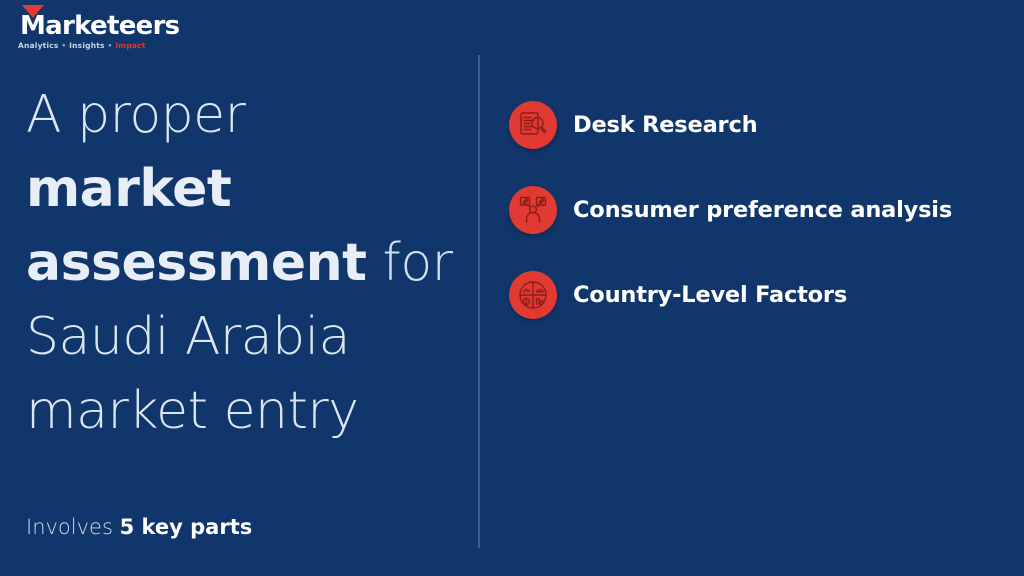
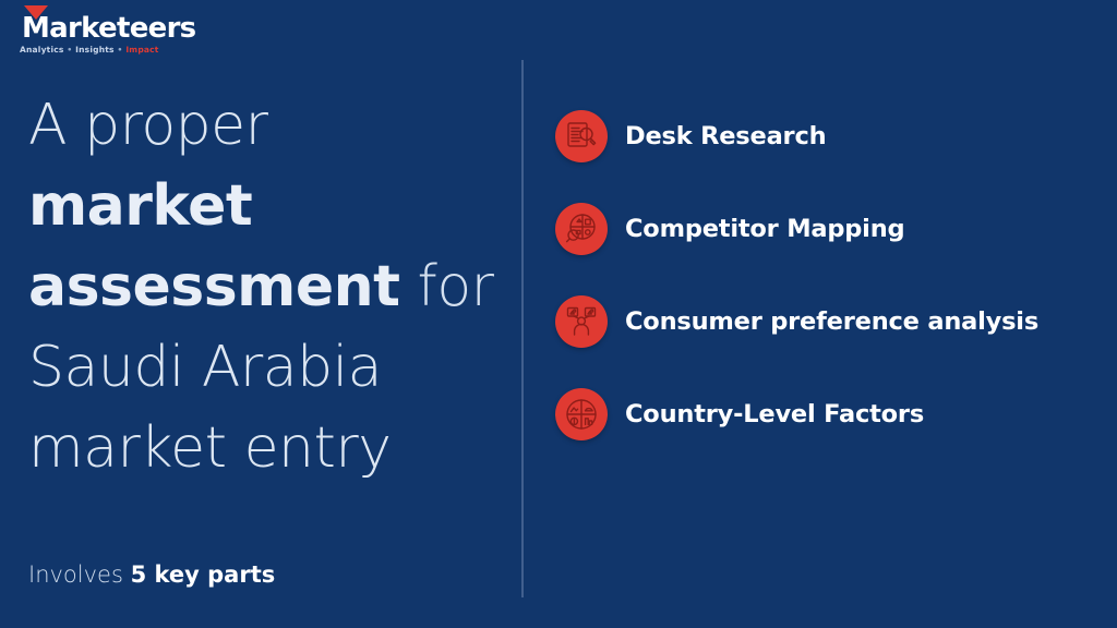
  Marketeers
  Analytics • Insights • Impact
  A proper
  market
  assessment for
  Saudi Arabia
  market entry
  Involves 5 key parts
  Desk Research
+ Competitor Mapping
  Consumer preference analysis
  Country-Level Factors
